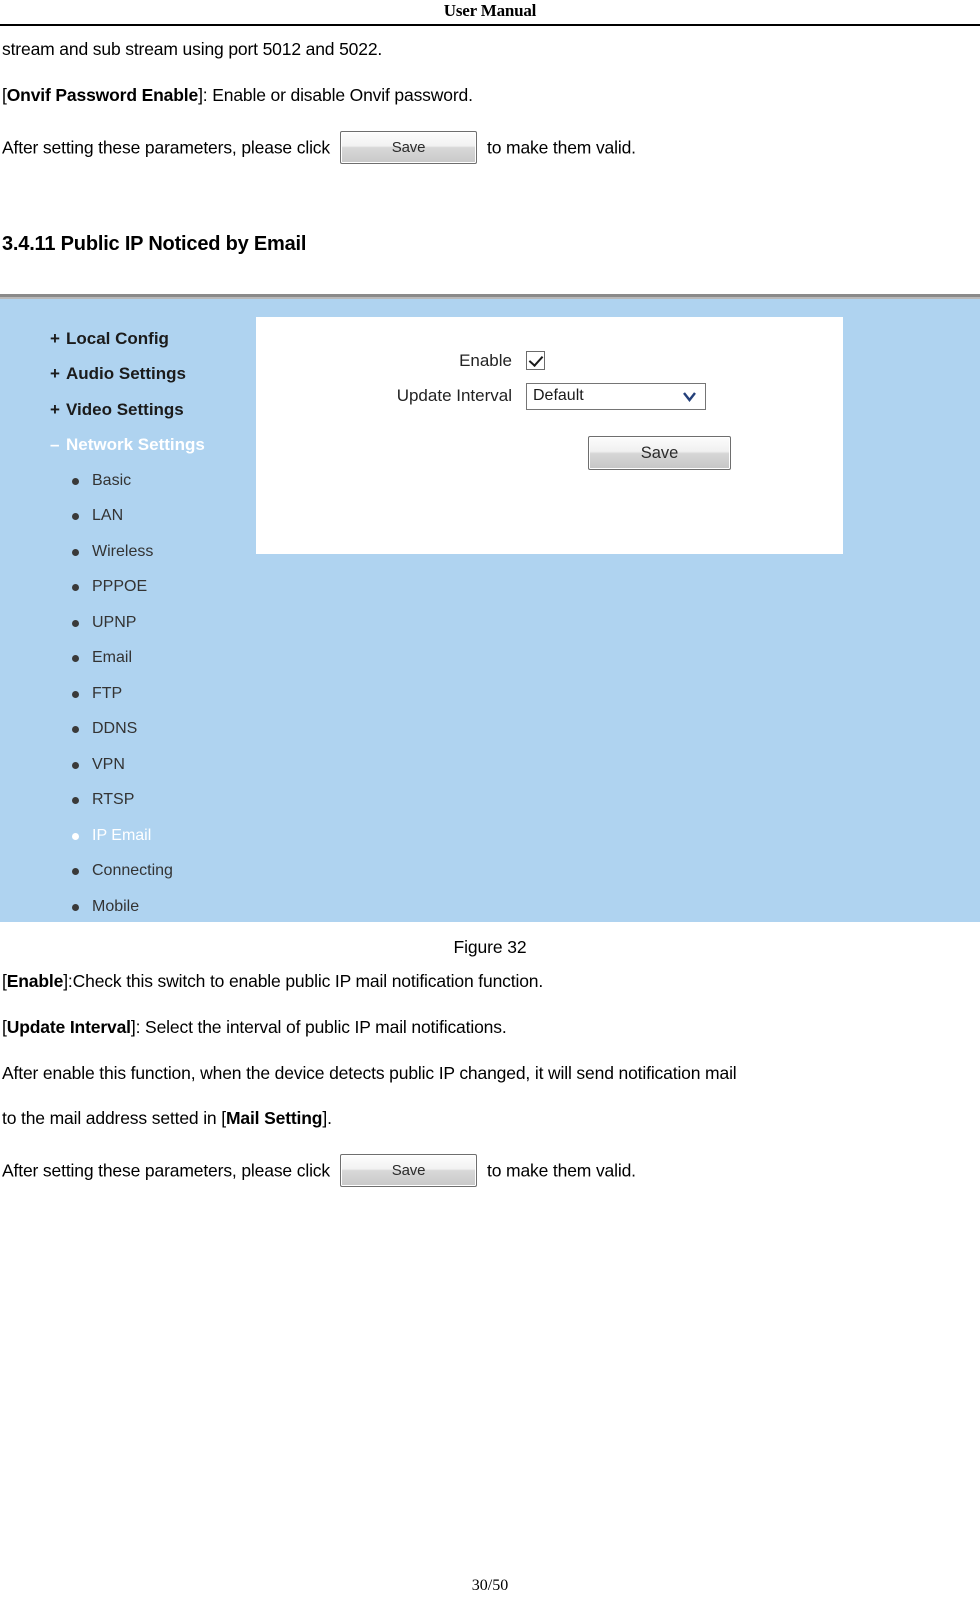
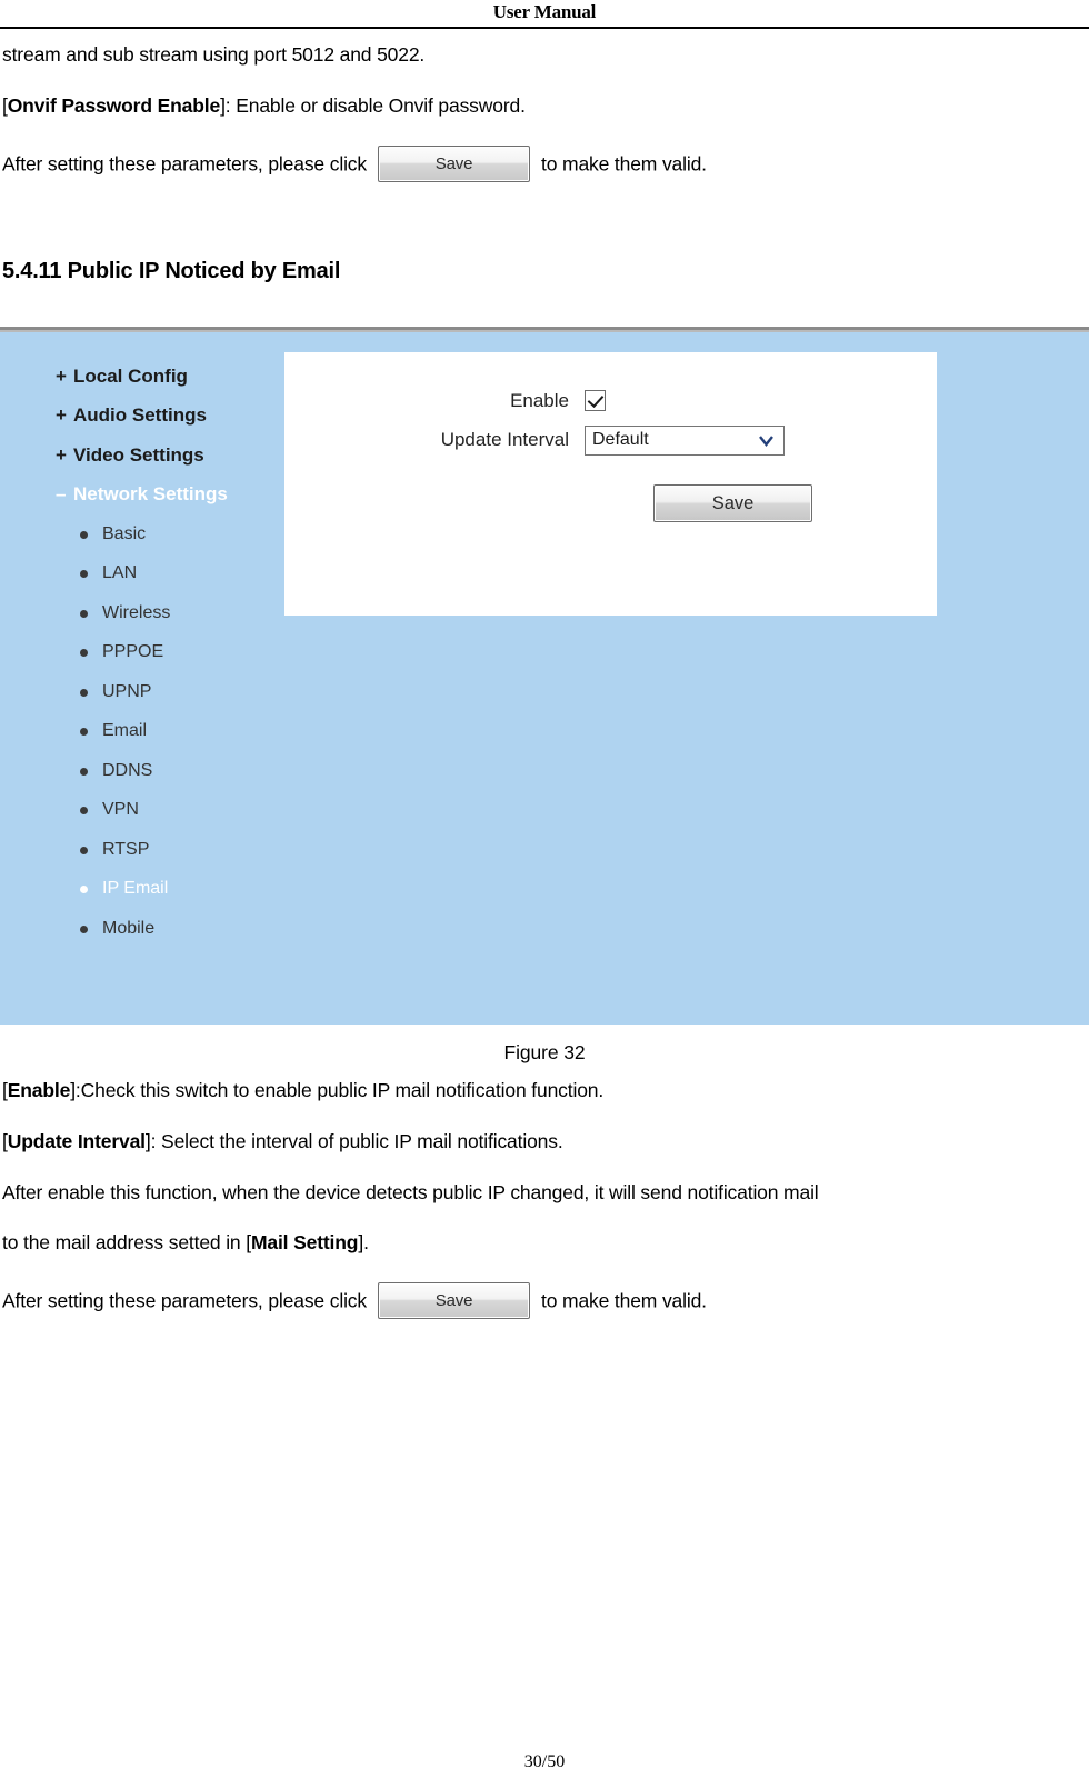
  User Manual
  stream and sub stream using port 5012 and 5022.
  [Onvif Password Enable]: Enable or disable Onvif password.
  After setting these parameters, please click Save to make them valid.
- 3.4.11 Public IP Noticed by Email
+ 5.4.11 Public IP Noticed by Email
  + Local Config
  + Audio Settings
  + Video Settings
  – Network Settings
  Basic
  LAN
  Wireless
  PPPOE
  UPNP
  Email
- FTP
  DDNS
  VPN
  RTSP
  IP Email
- Connecting
  Mobile
  Enable
  Update Interval
  Default
  Save
  Figure 32
  [Enable]:Check this switch to enable public IP mail notification function.
  [Update Interval]: Select the interval of public IP mail notifications.
  After enable this function, when the device detects public IP changed, it will send notification mail
  to the mail address setted in [Mail Setting].
  After setting these parameters, please click Save to make them valid.
  30/50
